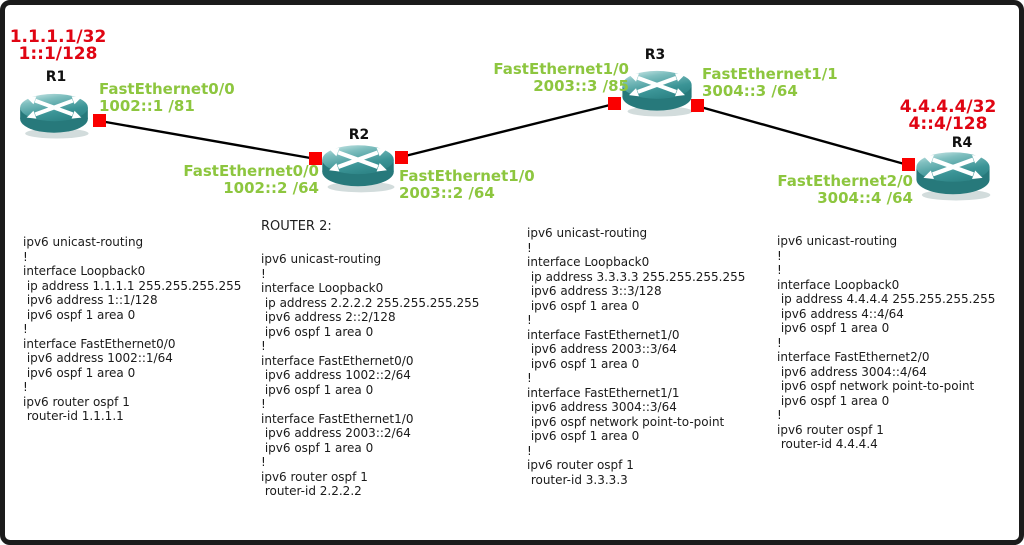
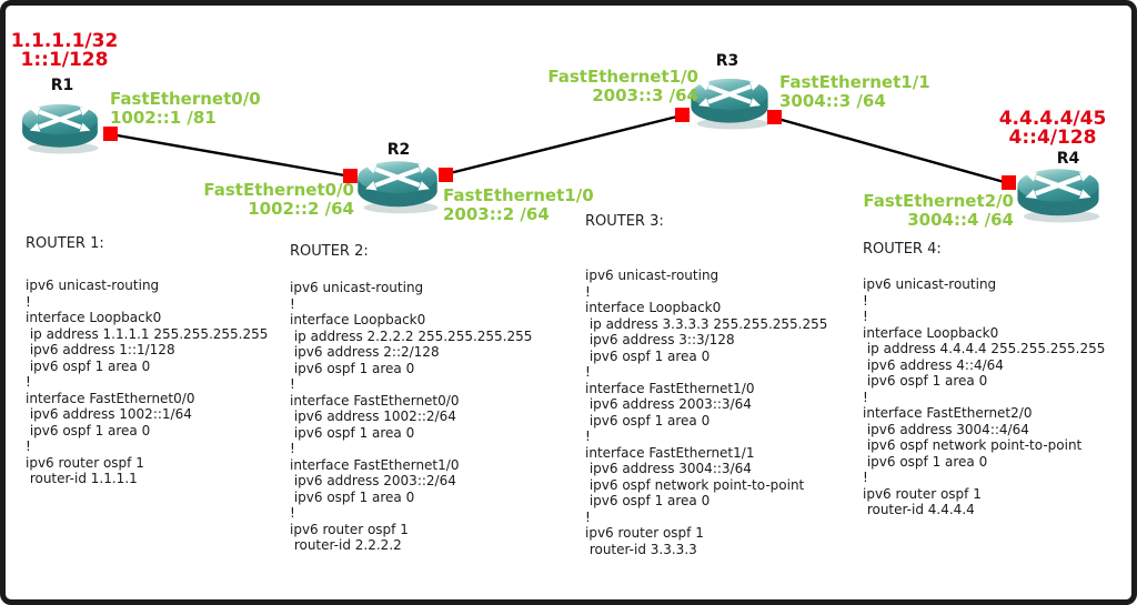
  1.1.1.1/32
  1::1/128
- 4.4.4.4/32
+ 4.4.4.4/45
  4::4/128
  R1
  R2
  R3
  R4
  FastEthernet0/0
  1002::1 /81
  FastEthernet0/0
  1002::2 /64
  FastEthernet1/0
  2003::2 /64
  FastEthernet1/0
- 2003::3 /85
+ 2003::3 /64
  FastEthernet1/1
  3004::3 /64
  FastEthernet2/0
  3004::4 /64
+ ROUTER 1:
  ipv6 unicast-routing
  !
  interface Loopback0
  ip address 1.1.1.1 255.255.255.255
  ipv6 address 1::1/128
  ipv6 ospf 1 area 0
  !
  interface FastEthernet0/0
  ipv6 address 1002::1/64
  ipv6 ospf 1 area 0
  !
  ipv6 router ospf 1
  router-id 1.1.1.1
  ROUTER 2:
  ipv6 unicast-routing
  !
  interface Loopback0
  ip address 2.2.2.2 255.255.255.255
  ipv6 address 2::2/128
  ipv6 ospf 1 area 0
  !
  interface FastEthernet0/0
  ipv6 address 1002::2/64
  ipv6 ospf 1 area 0
  !
  interface FastEthernet1/0
  ipv6 address 2003::2/64
  ipv6 ospf 1 area 0
  !
  ipv6 router ospf 1
  router-id 2.2.2.2
+ ROUTER 3:
  ipv6 unicast-routing
  !
  interface Loopback0
  ip address 3.3.3.3 255.255.255.255
  ipv6 address 3::3/128
  ipv6 ospf 1 area 0
  !
  interface FastEthernet1/0
  ipv6 address 2003::3/64
  ipv6 ospf 1 area 0
  !
  interface FastEthernet1/1
  ipv6 address 3004::3/64
  ipv6 ospf network point-to-point
  ipv6 ospf 1 area 0
  !
  ipv6 router ospf 1
  router-id 3.3.3.3
+ ROUTER 4:
  ipv6 unicast-routing
  !
  !
  interface Loopback0
  ip address 4.4.4.4 255.255.255.255
  ipv6 address 4::4/64
  ipv6 ospf 1 area 0
  !
  interface FastEthernet2/0
  ipv6 address 3004::4/64
  ipv6 ospf network point-to-point
  ipv6 ospf 1 area 0
  !
  ipv6 router ospf 1
  router-id 4.4.4.4
